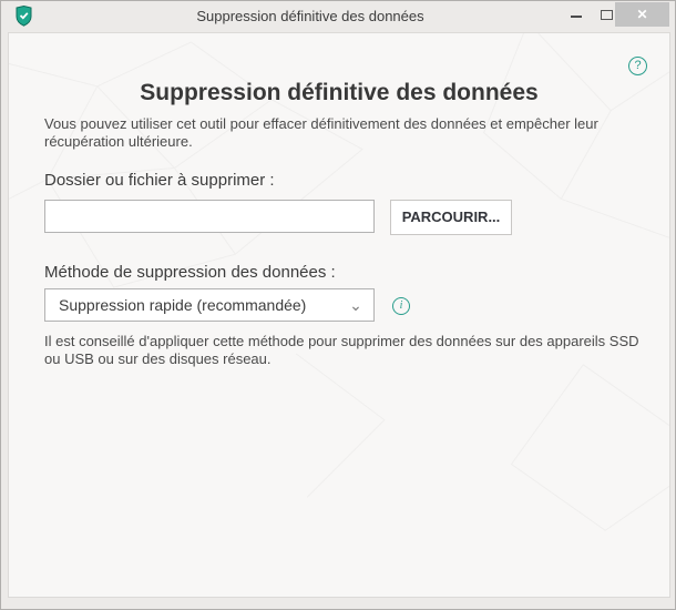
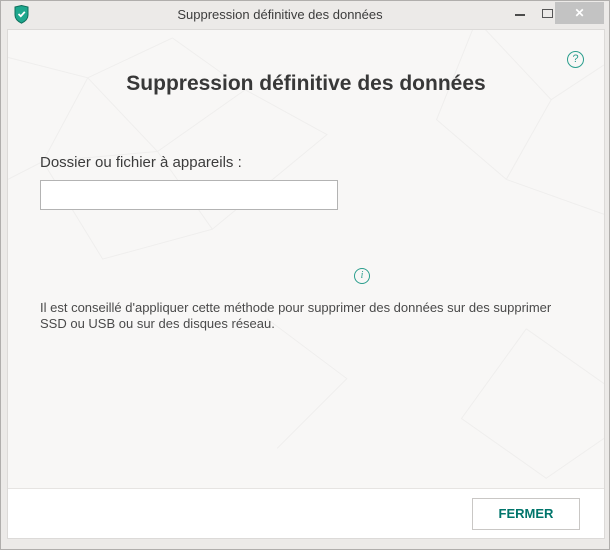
  Suppression définitive des données
  ✕
  ?
  Suppression définitive des données
- Vous pouvez utiliser cet outil pour effacer définitivement des données et empêcher leur récupération ultérieure.
- Dossier ou fichier à supprimer :
+ Dossier ou fichier à appareils :
- PARCOURIR...
- Méthode de suppression des données :
- Suppression rapide (recommandée)
- ⌄
  i
- Il est conseillé d'appliquer cette méthode pour supprimer des données sur des appareils SSD ou USB ou sur des disques réseau.
+ Il est conseillé d'appliquer cette méthode pour supprimer des données sur des supprimer SSD ou USB ou sur des disques réseau.
+ FERMER
